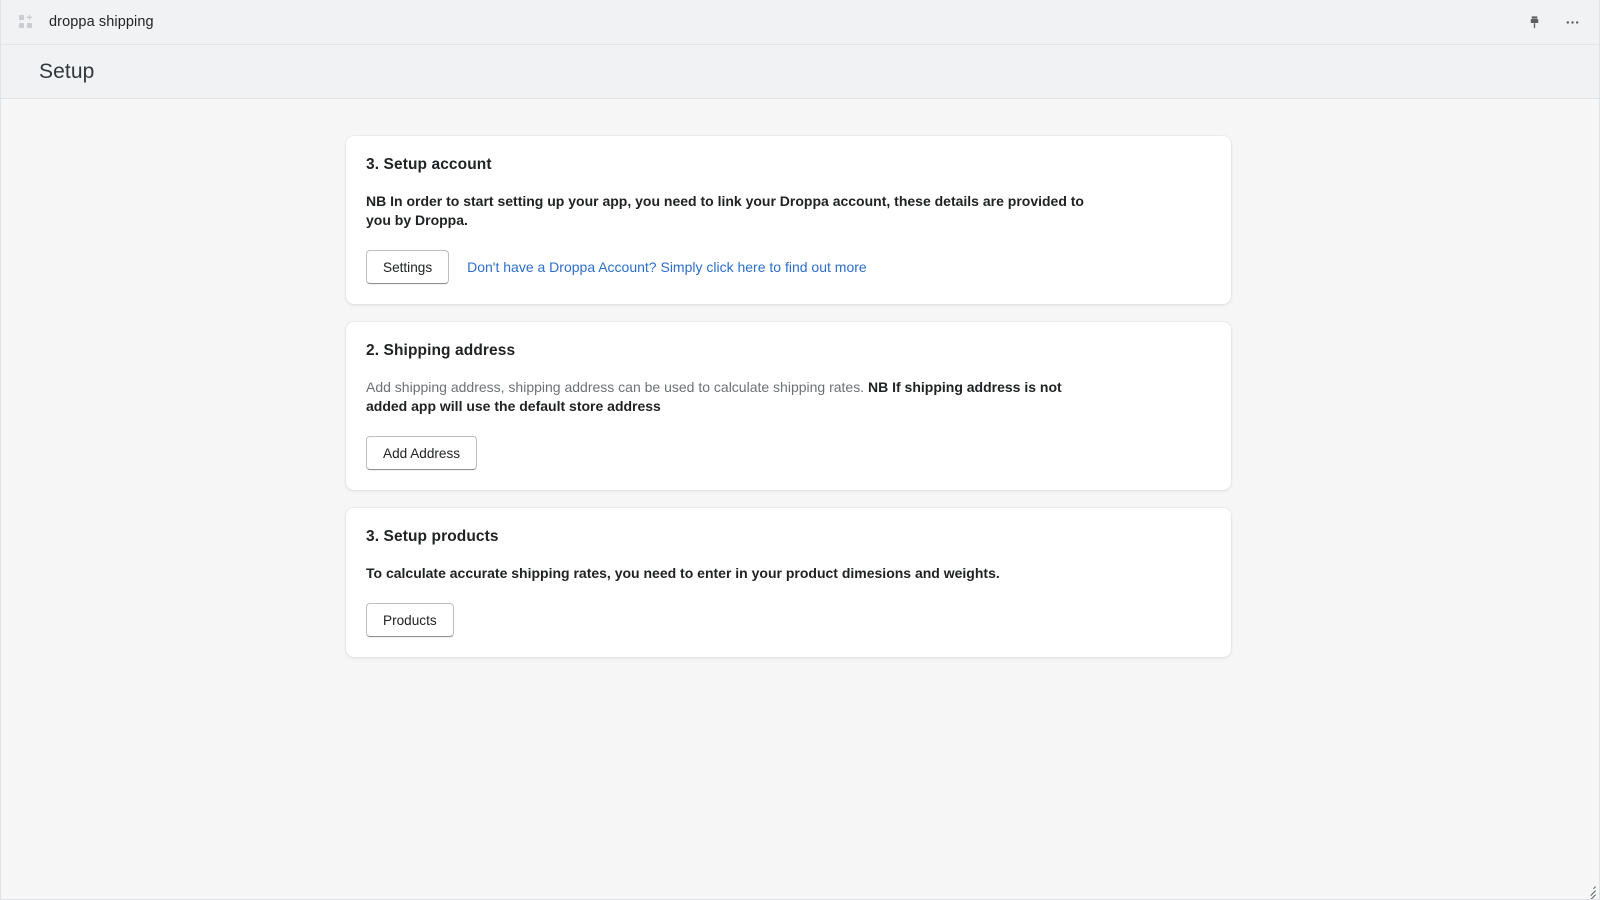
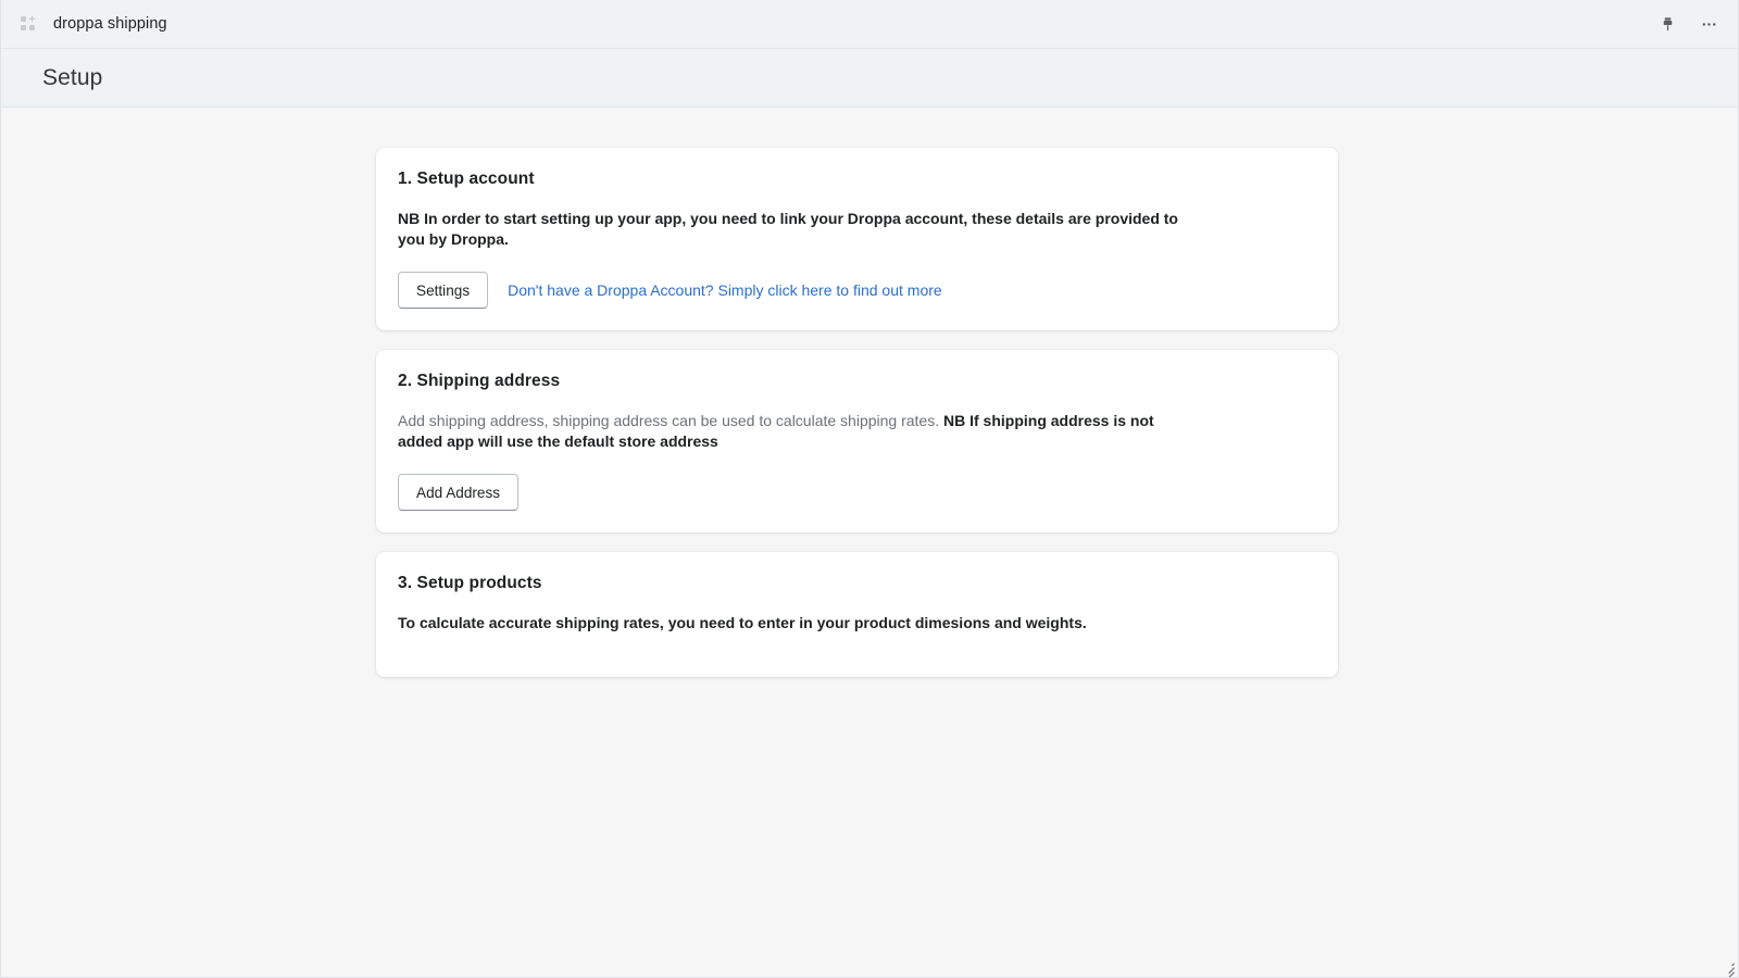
  droppa shipping
  Setup
- 3. Setup account
+ 1. Setup account
  NB In order to start setting up your app, you need to link your Droppa account, these details are provided to you by Droppa.
  Settings
  Don't have a Droppa Account? Simply click here to find out more
  2. Shipping address
  Add shipping address, shipping address can be used to calculate shipping rates. NB If shipping address is not added app will use the default store address
  Add Address
  3. Setup products
  To calculate accurate shipping rates, you need to enter in your product dimesions and weights.
- Products
